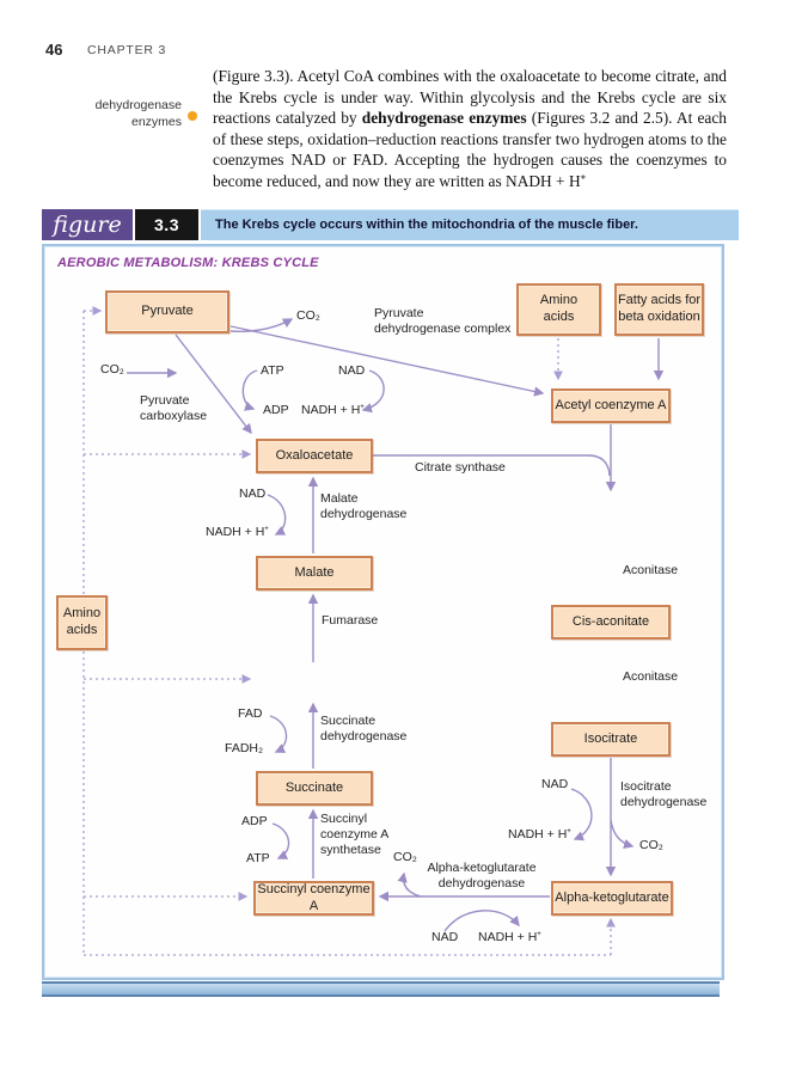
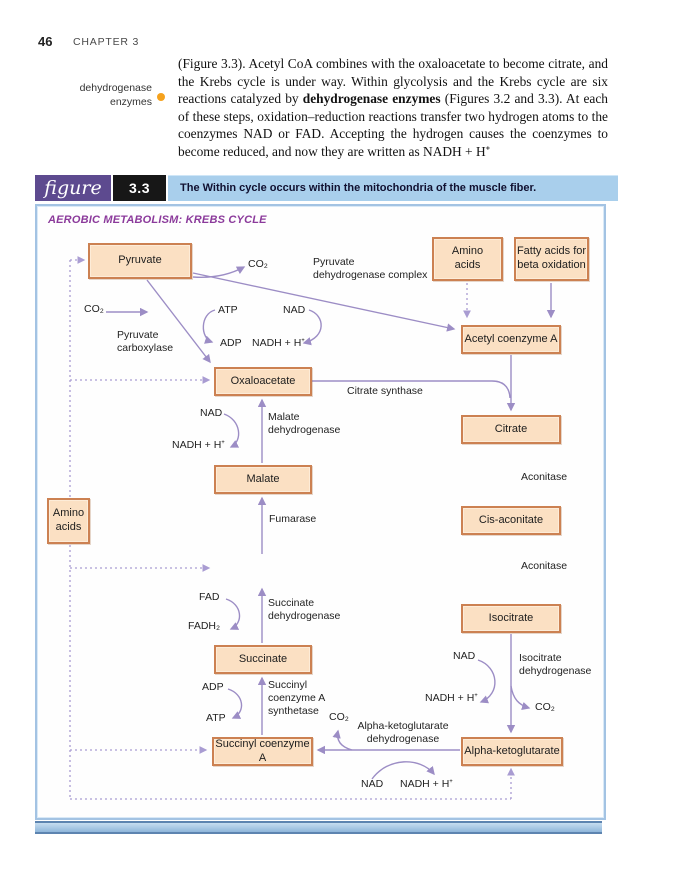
  46
  CHAPTER 3
  dehydrogenase
  enzymes
- (Figure 3.3). Acetyl CoA combines with the oxaloacetate to become citrate, and the Krebs cycle is under way. Within glycolysis and the Krebs cycle are six reactions catalyzed by dehydrogenase enzymes (Figures 3.2 and 2.5). At each of these steps, oxidation–reduction reactions transfer two hydrogen atoms to the coenzymes NAD or FAD. Accepting the hydrogen causes the coenzymes to become reduced, and now they are written as NADH + H⁺
+ (Figure 3.3). Acetyl CoA combines with the oxaloacetate to become citrate, and the Krebs cycle is under way. Within glycolysis and the Krebs cycle are six reactions catalyzed by dehydrogenase enzymes (Figures 3.2 and 3.3). At each of these steps, oxidation–reduction reactions transfer two hydrogen atoms to the coenzymes NAD or FAD. Accepting the hydrogen causes the coenzymes to become reduced, and now they are written as NADH + H⁺
  figure
  3.3
- The Krebs cycle occurs within the mitochondria of the muscle fiber.
+ The Within cycle occurs within the mitochondria of the muscle fiber.
  AEROBIC METABOLISM: KREBS CYCLE
  Pyruvate
  Amino
  acids
  Fatty acids for
  beta oxidation
  Acetyl coenzyme A
  Oxaloacetate
+ Citrate
  Cis-aconitate
  Isocitrate
  Alpha-ketoglutarate
  Succinyl coenzyme A
  Succinate
  Malate
  Amino
  acids
  CO₂
  Pyruvate
  dehydrogenase complex
  CO₂
  Pyruvate
  carboxylase
  ATP
  ADP
  NAD
  NADH + H⁺
  Citrate synthase
  NAD
  NADH + H⁺
  Malate
  dehydrogenase
  Aconitase
  Aconitase
  Fumarase
  FAD
  FADH₂
  Succinate
  dehydrogenase
  ADP
  ATP
  Succinyl
  coenzyme A
  synthetase
  CO₂
  Alpha-ketoglutarate
  dehydrogenase
  NAD
  NADH + H⁺
  Isocitrate
  dehydrogenase
  NAD
  NADH + H⁺
  CO₂
